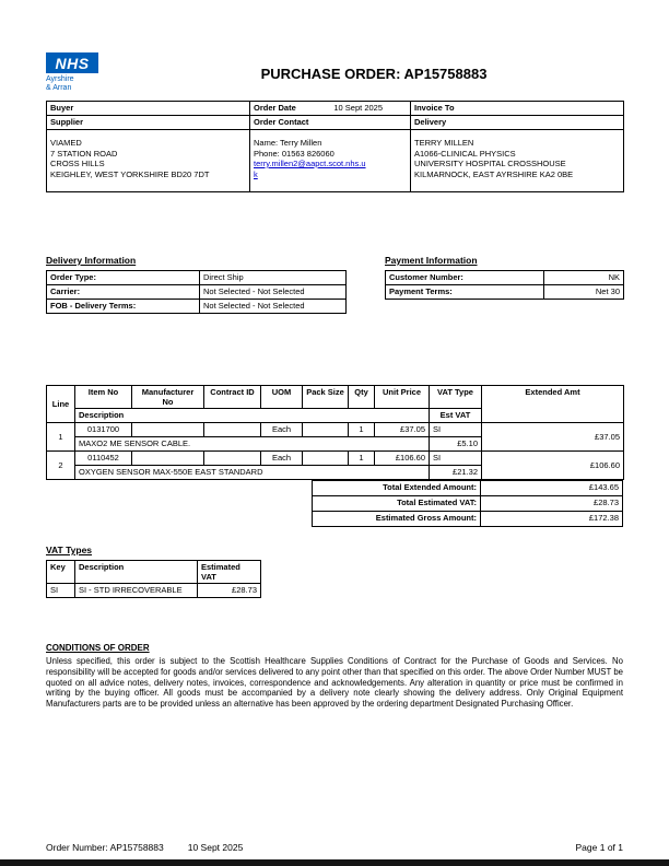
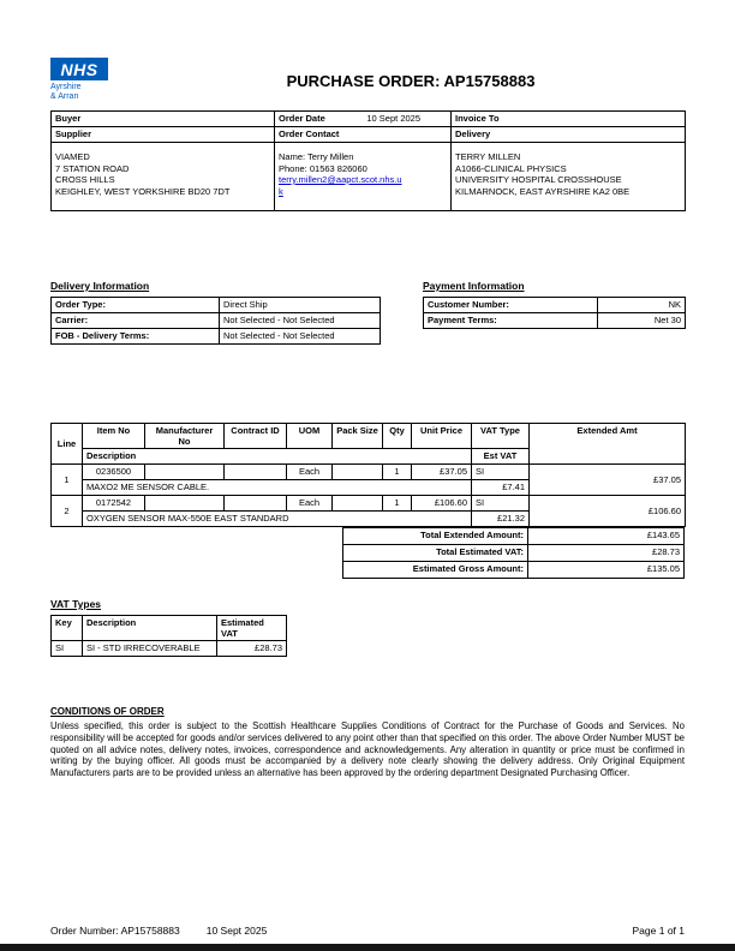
  NHS
  PURCHASE ORDER: AP15758883
  Buyer	Order Date 10 Sept 2025	Invoice To
  Supplier	Order Contact	Delivery
  VIAMED 7 STATION ROAD CROSS HILLS KEIGHLEY, WEST YORKSHIRE BD20 7DT	Name: Terry Millen Phone: 01563 826060 terry.millen2@aapct.scot.nhs.uk	TERRY MILLEN A1066-CLINICAL PHYSICS UNIVERSITY HOSPITAL CROSSHOUSE KILMARNOCK, EAST AYRSHIRE KA2 0BE
  Delivery Information
  Order Type:	Direct Ship
  Carrier:	Not Selected - Not Selected
  FOB - Delivery Terms:	Not Selected - Not Selected
  Payment Information
  Customer Number:	NK
  Payment Terms:	Net 30
  Line	Item No	Manufacturer No	Contract ID	UOM	Pack Size	Qty	Unit Price	VAT Type	Extended Amt
  Description	Est VAT
- 1	0131700			Each		1	£37.05	SI	£37.05
+ 1	0236500			Each		1	£37.05	SI	£37.05
- MAXO2 ME SENSOR CABLE.	£5.10
+ MAXO2 ME SENSOR CABLE.	£7.41
- 2	0110452			Each		1	£106.60	SI	£106.60
+ 2	0172542			Each		1	£106.60	SI	£106.60
  OXYGEN SENSOR MAX-550E EAST STANDARD	£21.32
  Total Extended Amount:	£143.65
  Total Estimated VAT:	£28.73
- Estimated Gross Amount:	£172.38
+ Estimated Gross Amount:	£135.05
  VAT Types
  Key	Description	Estimated VAT
  SI	SI - STD IRRECOVERABLE	£28.73
  CONDITIONS OF ORDER
  Unless specified, this order is subject to the Scottish Healthcare Supplies Conditions of Contract for the Purchase of Goods and Services. No responsibility will be accepted for goods and/or services delivered to any point other than that specified on this order. The above Order Number MUST be quoted on all advice notes, delivery notes, invoices, correspondence and acknowledgements. Any alteration in quantity or price must be confirmed in writing by the buying officer. All goods must be accompanied by a delivery note clearly showing the delivery address. Only Original Equipment Manufacturers parts are to be provided unless an alternative has been approved by the ordering department Designated Purchasing Officer.
  Order Number: AP15758883
  10 Sept 2025
  Page 1 of 1
